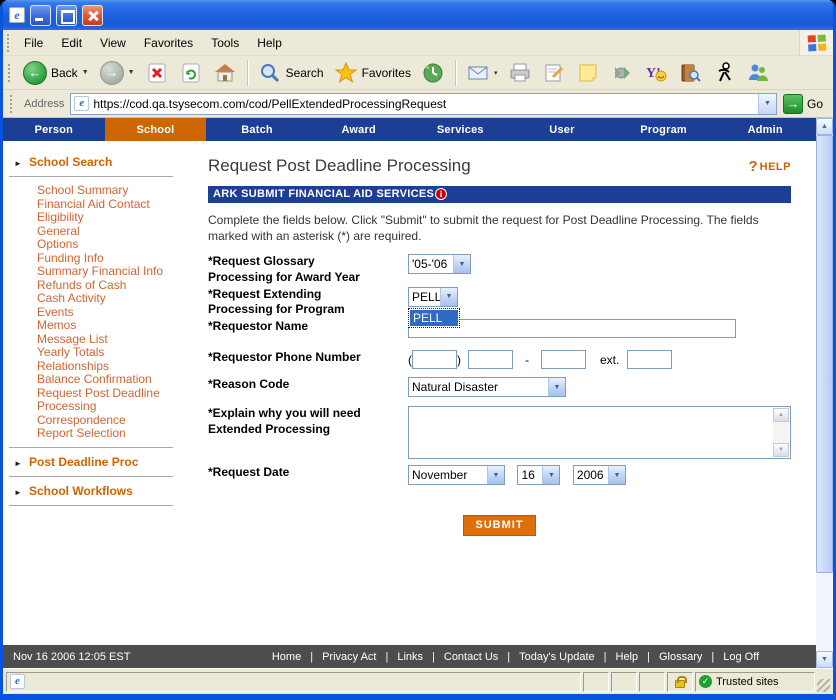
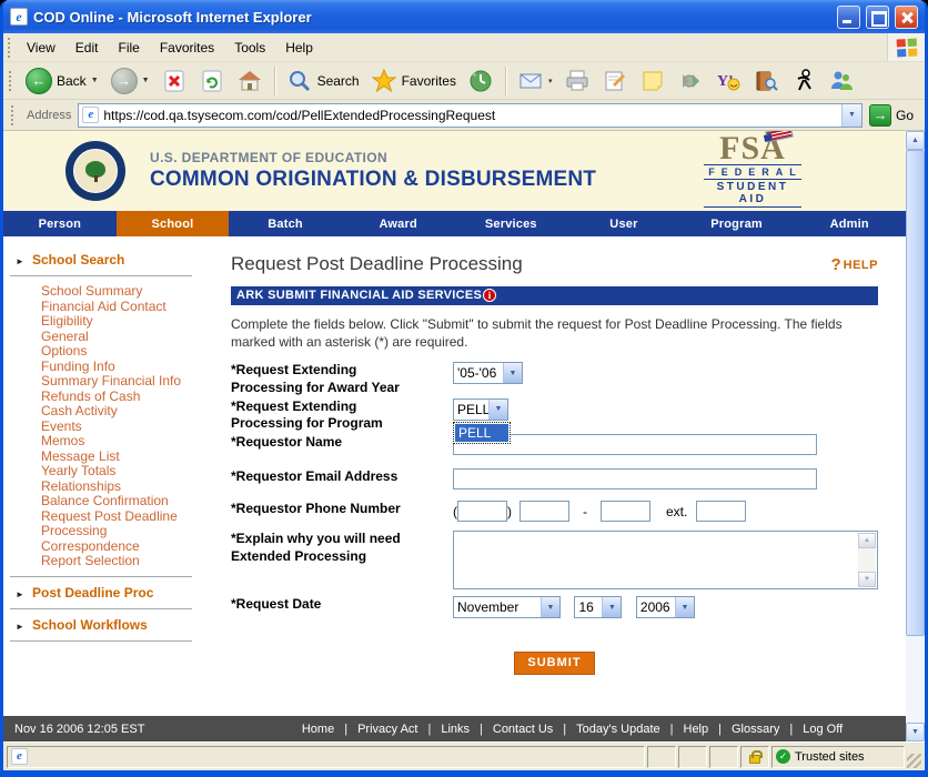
  e
+ COD Online - Microsoft Internet Explorer
- File
+ View
  Edit
- View
+ File
  Favorites
  Tools
  Help
  ←
  Back
  →
  Search
  Favorites
  Address
  e
  https://cod.qa.tsysecom.com/cod/PellExtendedProcessingRequest
  →
  Go
+ U.S. DEPARTMENT OF EDUCATION
+ COMMON ORIGINATION & DISBURSEMENT
+ FSA
+ FEDERAL
+ STUDENT AID
  Person
  School
  Batch
  Award
  Services
  User
  Program
  Admin
  ►
  School Search
  School Summary
  Financial Aid Contact
  Eligibility
  General
  Options
  Funding Info
  Summary Financial Info
  Refunds of Cash
  Cash Activity
  Events
  Memos
  Message List
  Yearly Totals
  Relationships
  Balance Confirmation
  Request Post Deadline Processing
  Correspondence
  Report Selection
  ►
  Post Deadline Proc
  ►
  School Workflows
  Request Post Deadline Processing
  ?
  HELP
  ARK SUBMIT FINANCIAL AID SERVICES
  i
  Complete the fields below. Click "Submit" to submit the request for Post Deadline Processing. The fields marked with an asterisk (*) are required.
- *Request Glossary Processing for Award Year
+ *Request Extending Processing for Award Year
  '05-'06
  *Request Extending Processing for Program
  PELL
  PELL
  *Requestor Name
+ *Requestor Email Address
  *Requestor Phone Number
  (
  )
  -
  ext.
- *Reason Code
- Natural Disaster
  *Explain why you will need Extended Processing
  *Request Date
  November
  16
  2006
  SUBMIT
  Nov 16 2006 12:05 EST
  Home
  |
  Privacy Act
  |
  Links
  |
  Contact Us
  |
  Today's Update
  |
  Help
  |
  Glossary
  |
  Log Off
  e
  ✓
  Trusted sites
